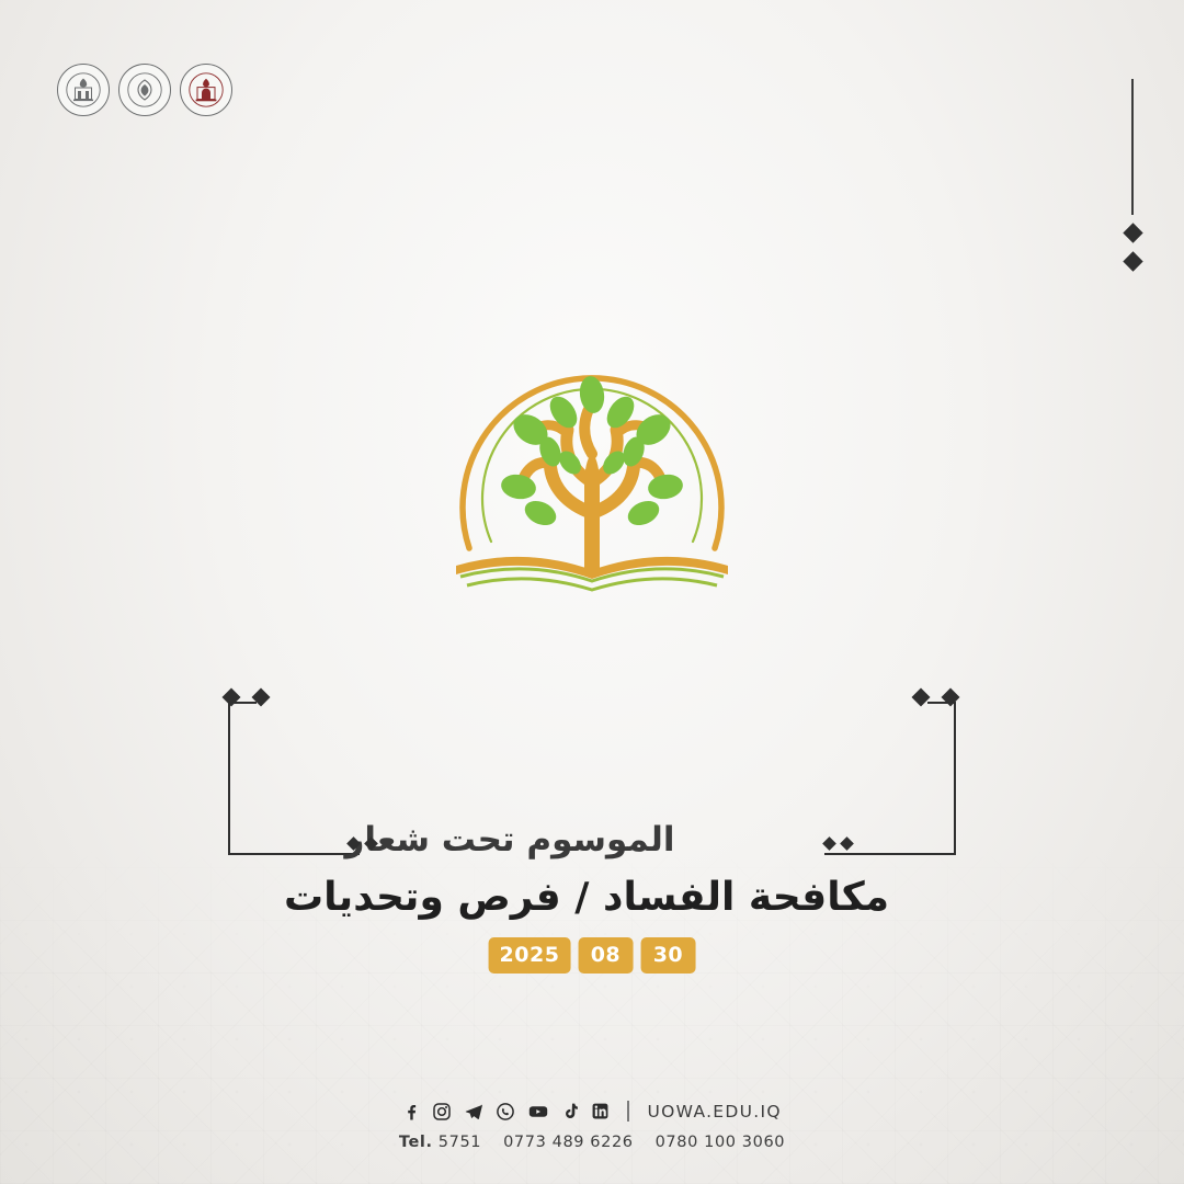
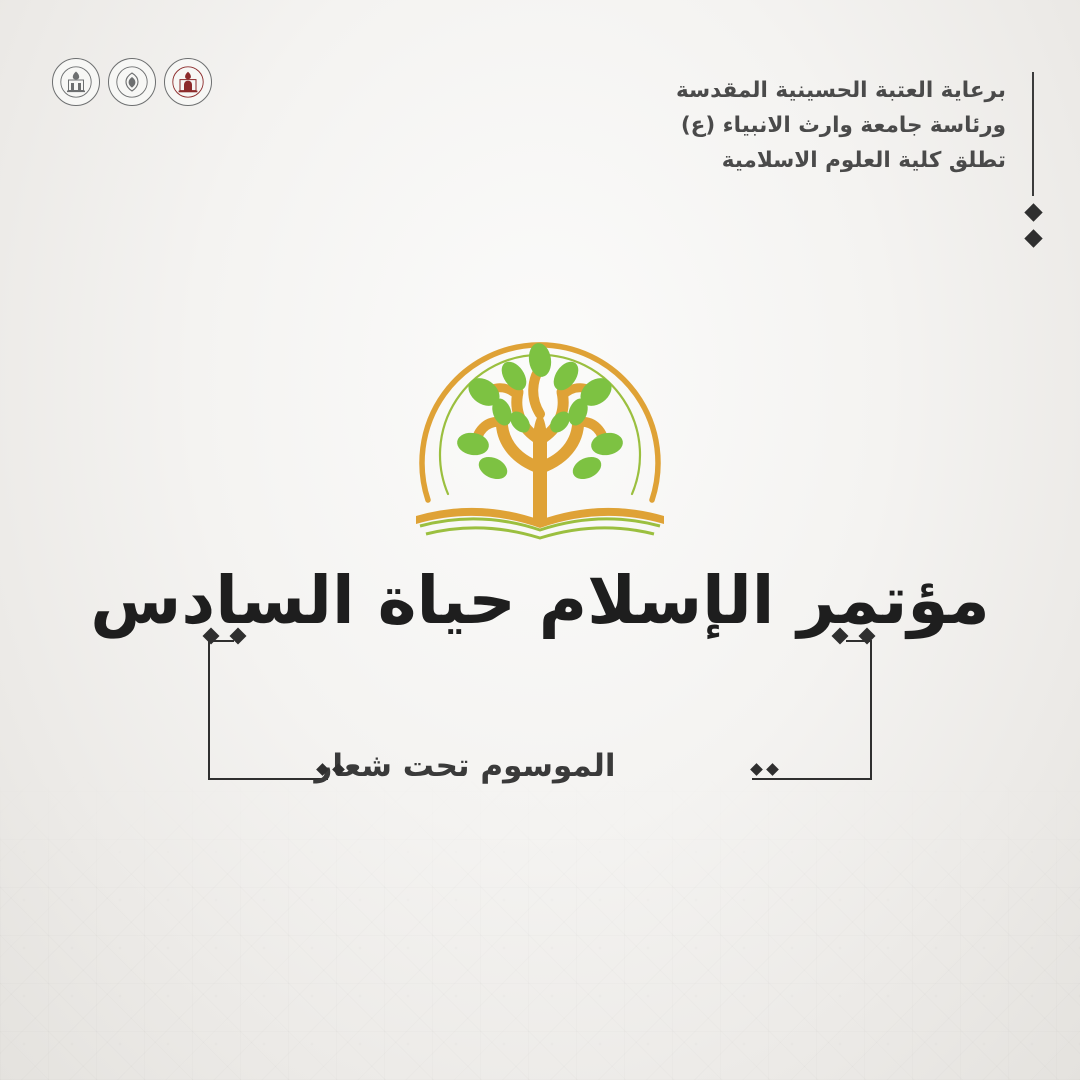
+ برعاية العتبة الحسينية المقدسة
+ ورئاسة جامعة وارث الانبياء (ع)
+ تطلق كلية العلوم الاسلامية
+ مؤتمر الإسلام حياة السادس
  الموسوم تحت شع
- مكافحة الفساد / فرص وتحديات
- 2025
- 08
- 30
- UOWA.EDU.IQ
- Tel. 5751
- 0773 489 6226
- 0780 100 3060
